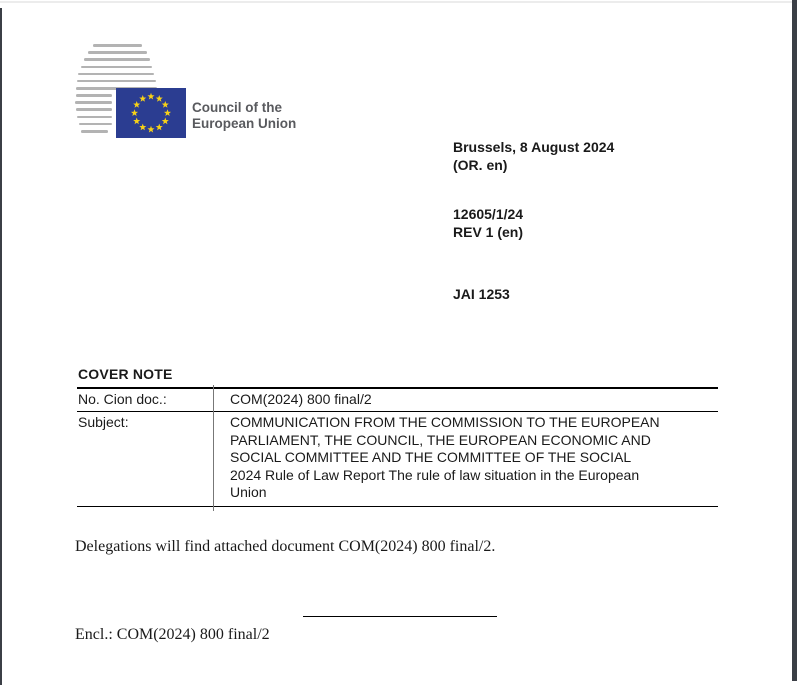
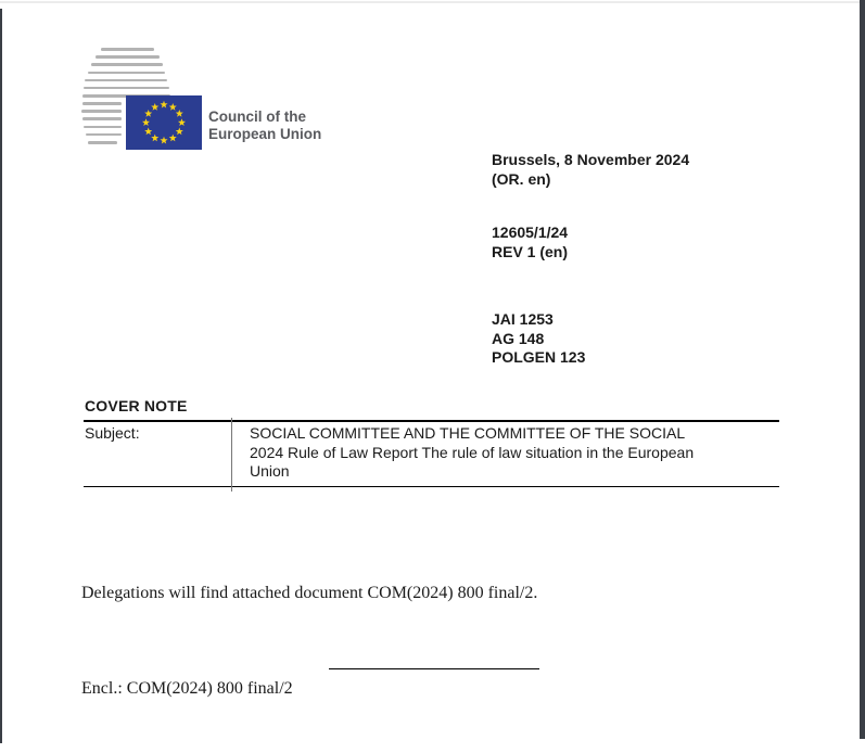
  Council of the
  European Union
- Brussels, 8 August 2024
+ Brussels, 8 November 2024
  (OR. en)
  12605/1/24
  REV 1 (en)
  JAI 1253
+ AG 148
+ POLGEN 123
  COVER NOTE
- No. Cion doc.:
- COM(2024) 800 final/2
  Subject:
- COMMUNICATION FROM THE COMMISSION TO THE EUROPEAN
- PARLIAMENT, THE COUNCIL, THE EUROPEAN ECONOMIC AND
  SOCIAL COMMITTEE AND THE COMMITTEE OF THE SOCIAL
  2024 Rule of Law Report The rule of law situation in the European
  Union
  Delegations will find attached document COM(2024) 800 final/2.
  Encl.: COM(2024) 800 final/2
